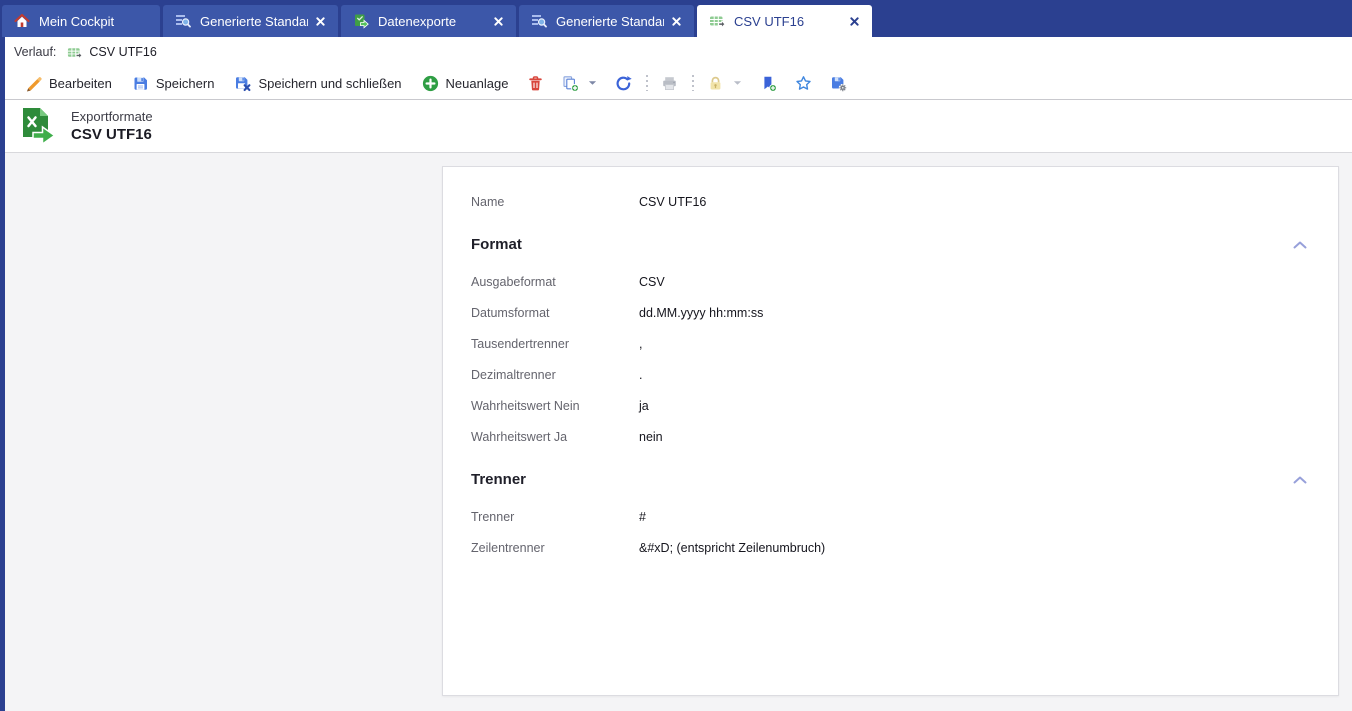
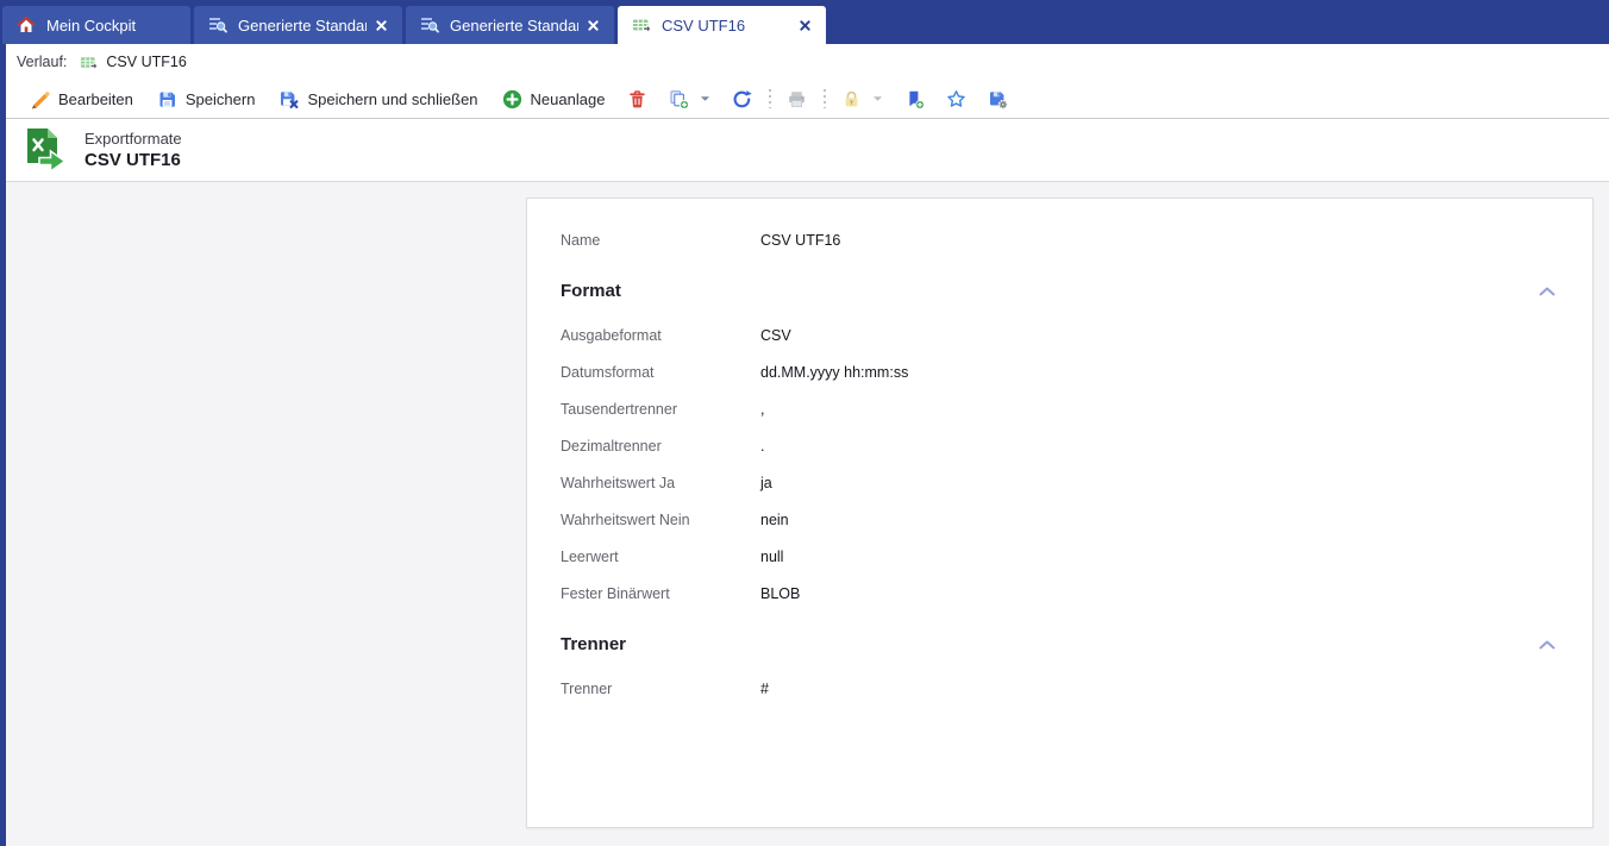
  Mein Cockpit
  Generierte Standa
- Datenexporte
  Generierte Standa
  CSV UTF16
  Verlauf:
  CSV UTF16
  Bearbeiten
  Speichern
  Speichern und schließen
  Neuanlage
  Exportformate
  CSV UTF16
  Name
  CSV UTF16
  Format
  Ausgabeformat
  CSV
  Datumsformat
  dd.MM.yyyy hh:mm:ss
  Tausendertrenner
  ,
  Dezimaltrenner
  .
- Wahrheitswert Nein
+ Wahrheitswert Ja
  ja
- Wahrheitswert Ja
+ Wahrheitswert Nein
  nein
+ Leerwert
+ null
+ Fester Binärwert
+ BLOB
  Trenner
  Trenner
  #
- Zeilentrenner
- &#xD; (entspricht Zeilenumbruch)
